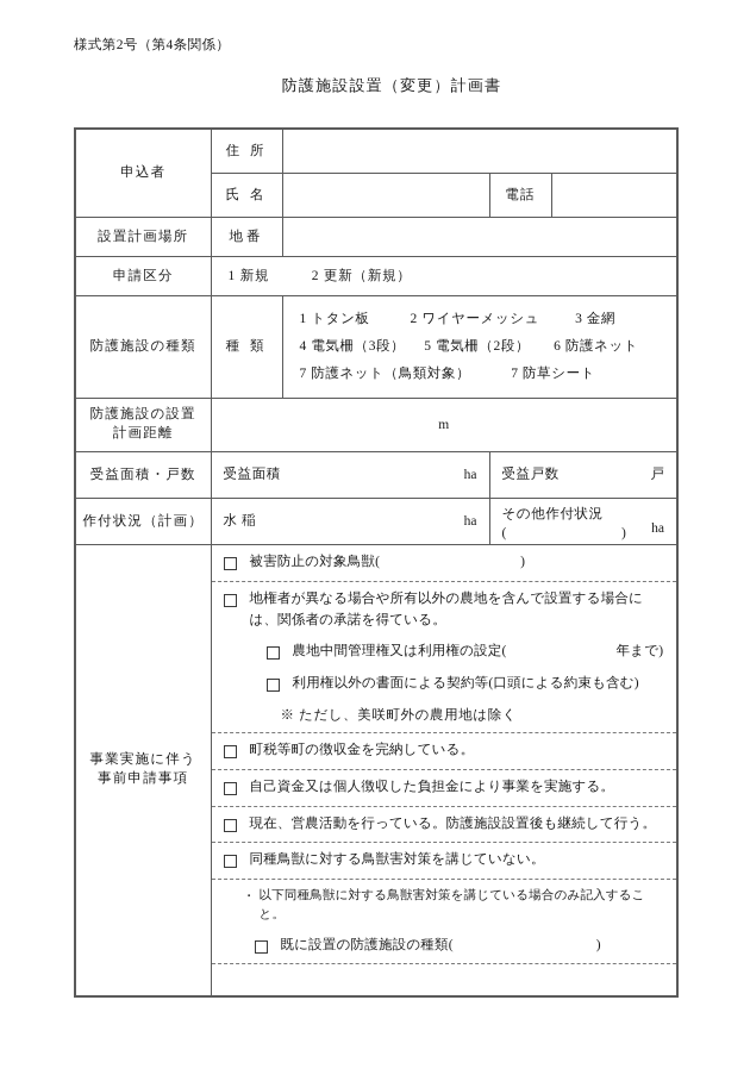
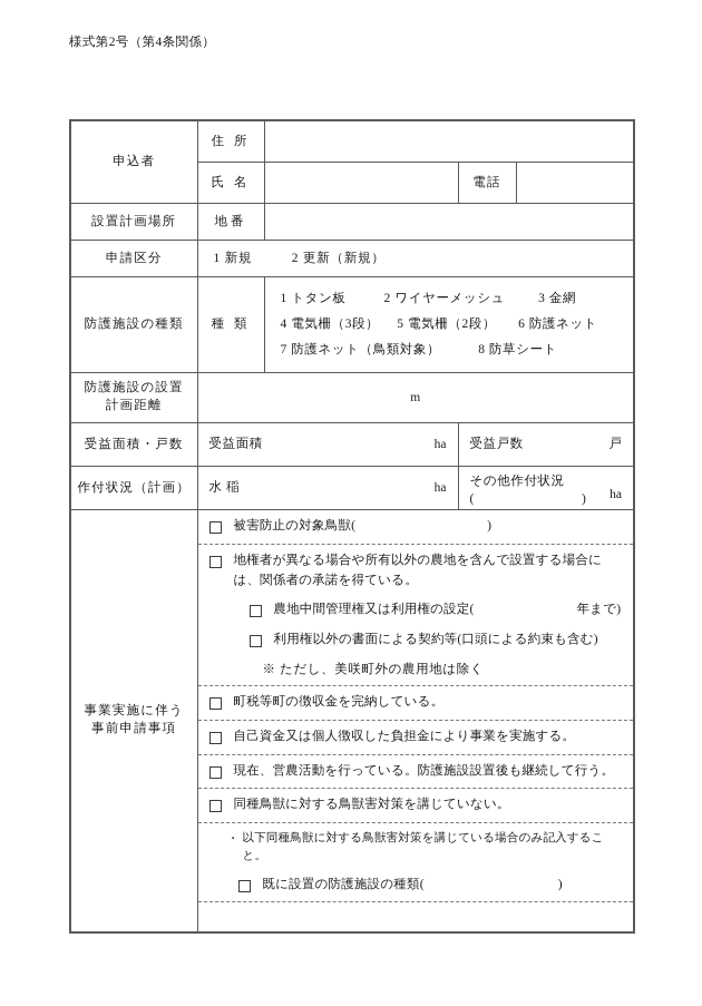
  様式第2号（第4条関係）
- 防護施設設置（変更）計画書
  申込者	住 所
  氏 名		電話
  設置計画場所	地番
  申請区分	1 新規 2 更新（新規）
- 防護施設の種類	種 類	1 トタン板 2 ワイヤーメッシュ 3 金網 4 電気柵（3段） 5 電気柵（2段） 6 防護ネット 7 防護ネット（鳥類対象） 7 防草シート
+ 防護施設の種類	種 類	1 トタン板 2 ワイヤーメッシュ 3 金網 4 電気柵（3段） 5 電気柵（2段） 6 防護ネット 7 防護ネット（鳥類対象） 8 防草シート
  防護施設の設置 計画距離	m
  受益面積・戸数	受益面積 ha	受益戸数 戸
  作付状況（計画）	水 稲 ha	その他作付状況( ) ha
  事業実施に伴う 事前申請事項	被害防止の対象鳥獣( ) 地権者が異なる場合や所有以外の農地を含んで設置する場合には、関係者の承諾を得ている。 農地中間管理権又は利用権の設定( 年まで) 利用権以外の書面による契約等(口頭による約束も含む) ※ ただし、美咲町外の農用地は除く 町税等町の徴収金を完納している。 自己資金又は個人徴収した負担金により事業を実施する。 現在、営農活動を行っている。防護施設設置後も継続して行う。 同種鳥獣に対する鳥獣害対策を講じていない。 ・ 以下同種鳥獣に対する鳥獣害対策を講じている場合のみ記入すること。 既に設置の防護施設の種類( )
